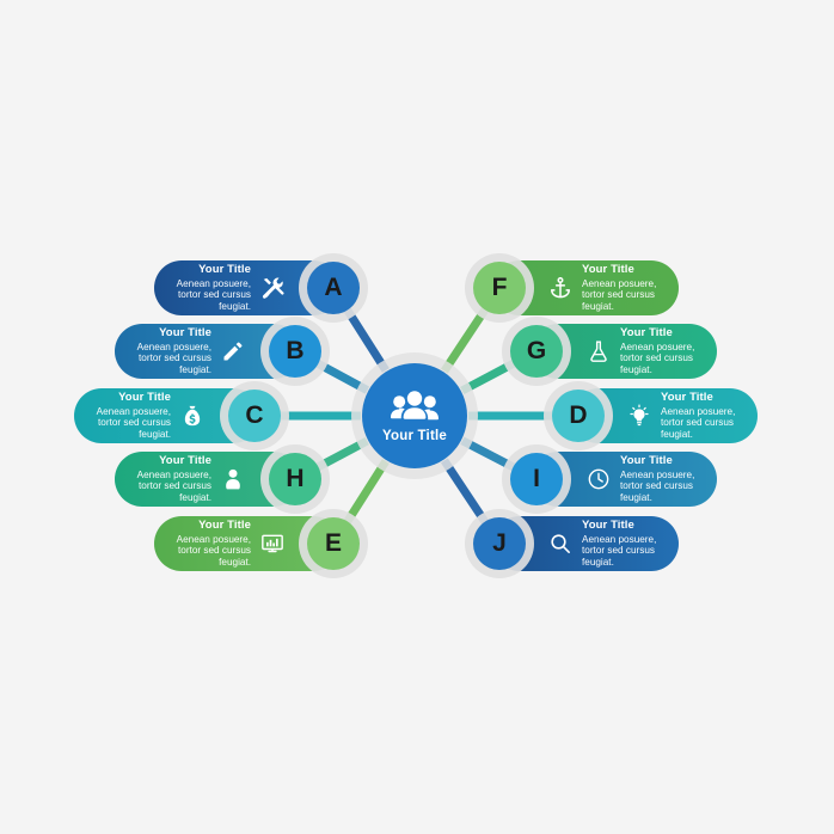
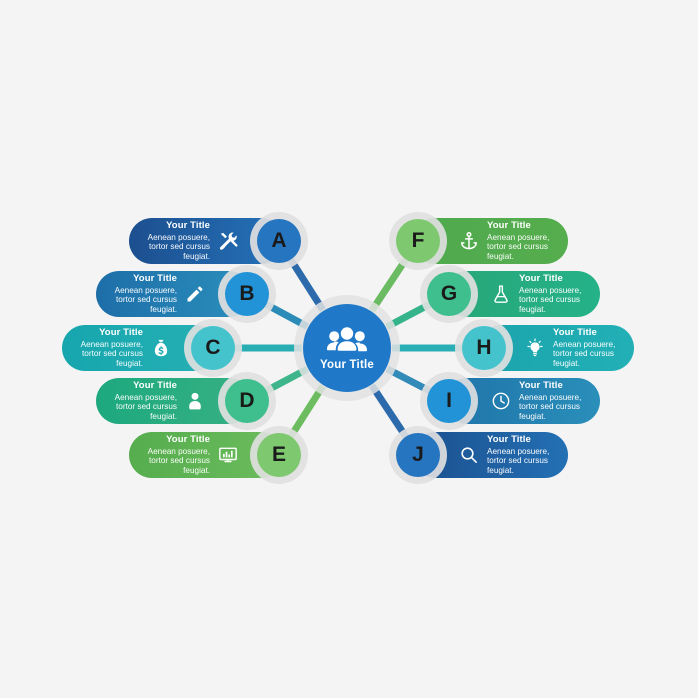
  Your Title
  Aenean posuere, tortor sed cursus feugiat.
  Your Title
  Aenean posuere, tortor sed cursus feugiat.
  Your Title
  Aenean posuere, tortor sed cursus feugiat.
  Your Title
  Aenean posuere, tortor sed cursus feugiat.
  Your Title
  Aenean posuere, tortor sed cursus feugiat.
  Your Title
  Aenean posuere, tortor sed cursus feugiat.
  Your Title
  Aenean posuere, tortor sed cursus feugiat.
  Your Title
  Aenean posuere, tortor sed cursus feugiat.
  Your Title
  Aenean posuere, tortor sed cursus feugiat.
  Your Title
  Aenean posuere, tortor sed cursus feugiat.
  A
  B
  C
- H
+ D
  E
  F
  G
- D
+ H
  I
  J
  Your Title
